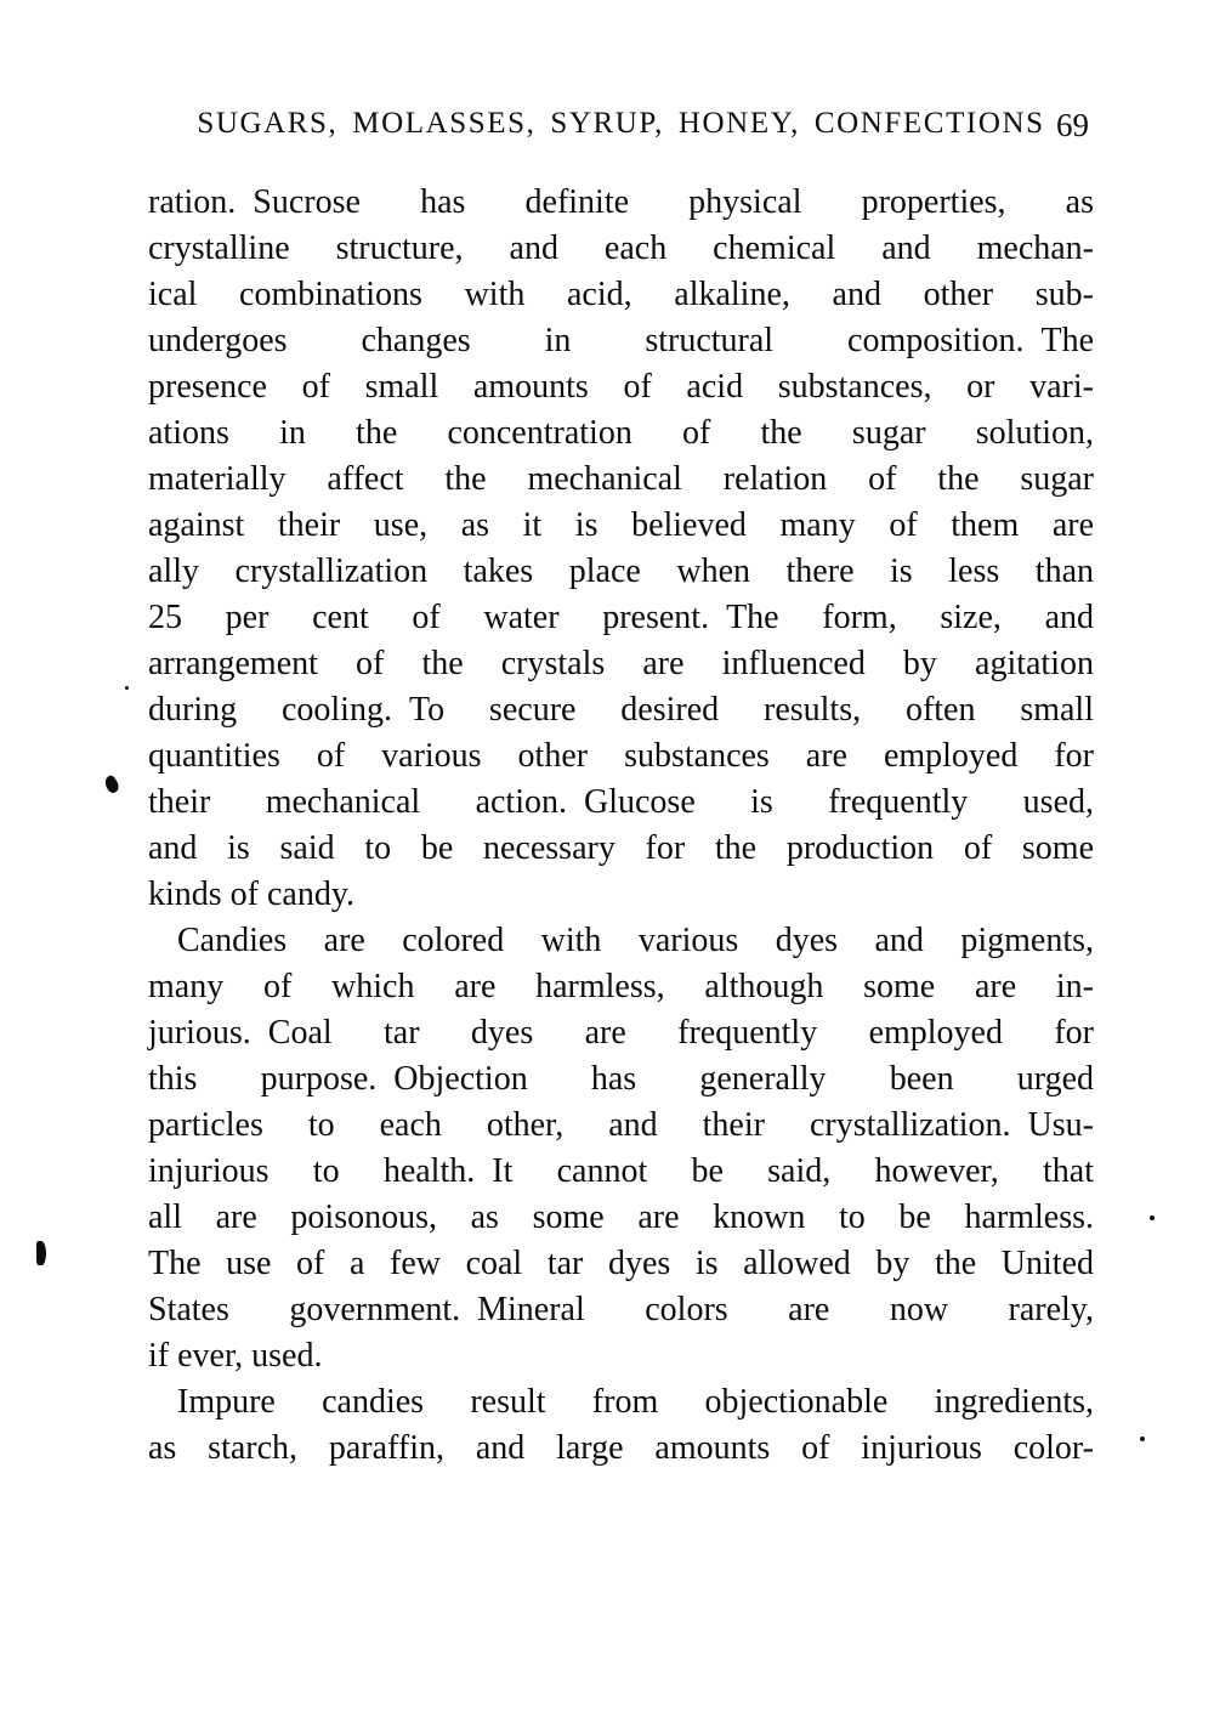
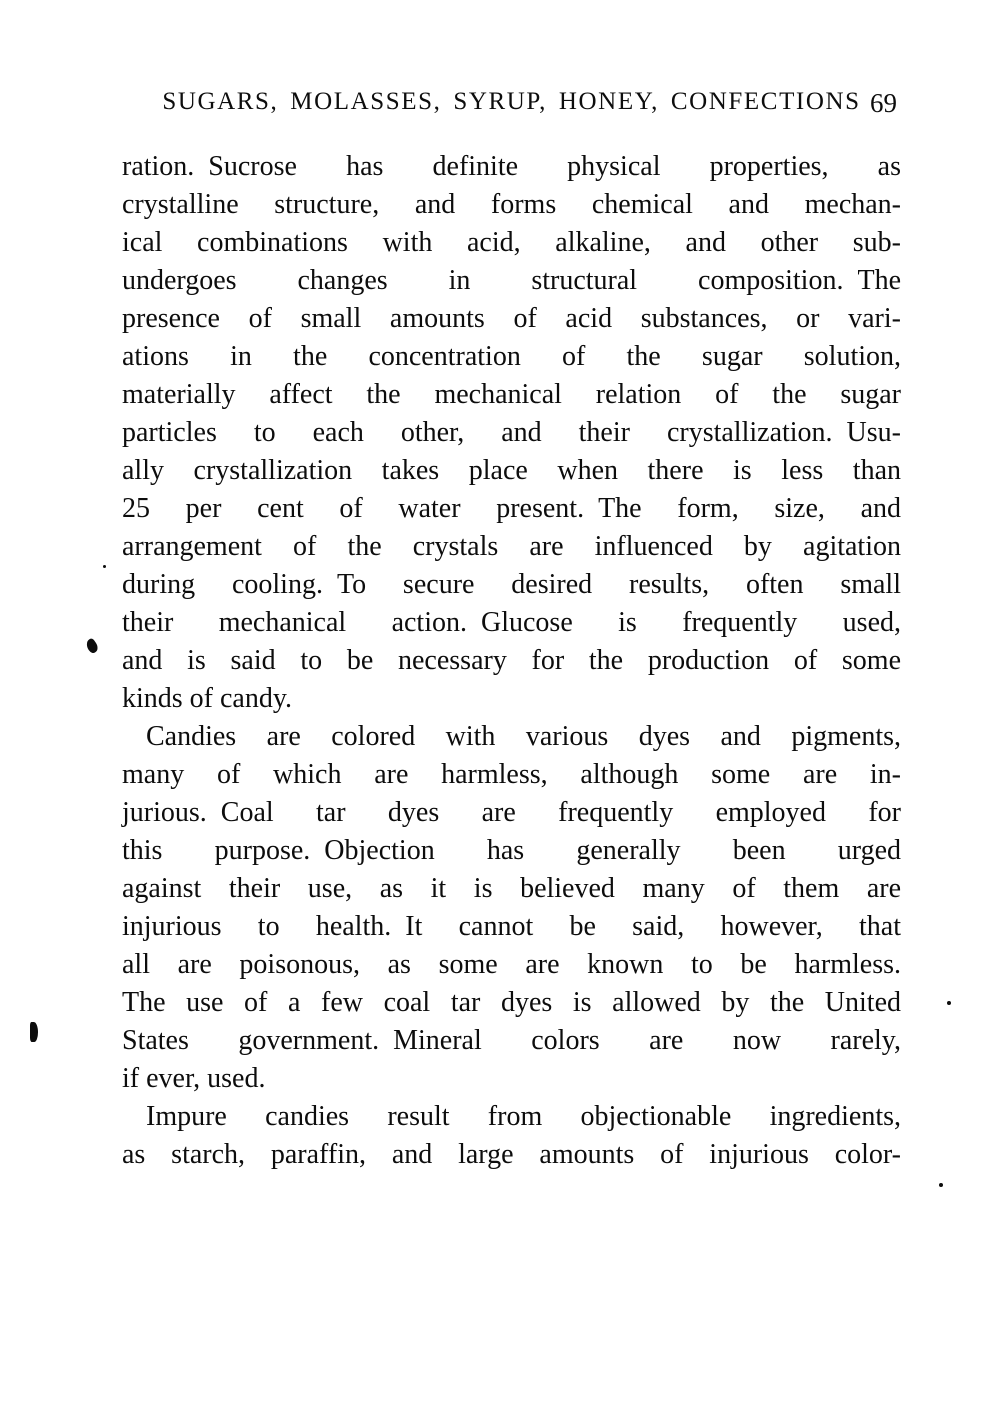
  SUGARS, MOLASSES, SYRUP, HONEY, CONFECTIONS
  69
  ration. Sucrose has definite physical properties, as
- crystalline structure, and each chemical and mechan-
+ crystalline structure, and forms chemical and mechan-
  ical combinations with acid, alkaline, and other sub-
  undergoes changes in structural composition. The
  presence of small amounts of acid substances, or vari-
  ations in the concentration of the sugar solution,
  materially affect the mechanical relation of the sugar
- against their use, as it is believed many of them are
+ particles to each other, and their crystallization. Usu-
  ally crystallization takes place when there is less than
  25 per cent of water present. The form, size, and
  arrangement of the crystals are influenced by agitation
  during cooling. To secure desired results, often small
- quantities of various other substances are employed for
  their mechanical action. Glucose is frequently used,
  and is said to be necessary for the production of some
  kinds of candy.
  Candies are colored with various dyes and pigments,
  many of which are harmless, although some are in-
  jurious. Coal tar dyes are frequently employed for
  this purpose. Objection has generally been urged
- particles to each other, and their crystallization. Usu-
+ against their use, as it is believed many of them are
  injurious to health. It cannot be said, however, that
  all are poisonous, as some are known to be harmless.
  The use of a few coal tar dyes is allowed by the United
  States government. Mineral colors are now rarely,
  if ever, used.
  Impure candies result from objectionable ingredients,
  as starch, paraffin, and large amounts of injurious color-
